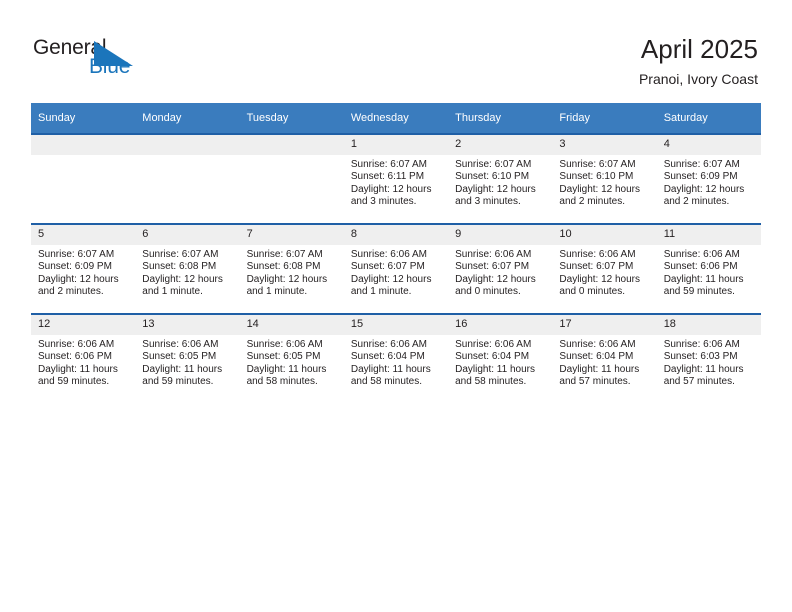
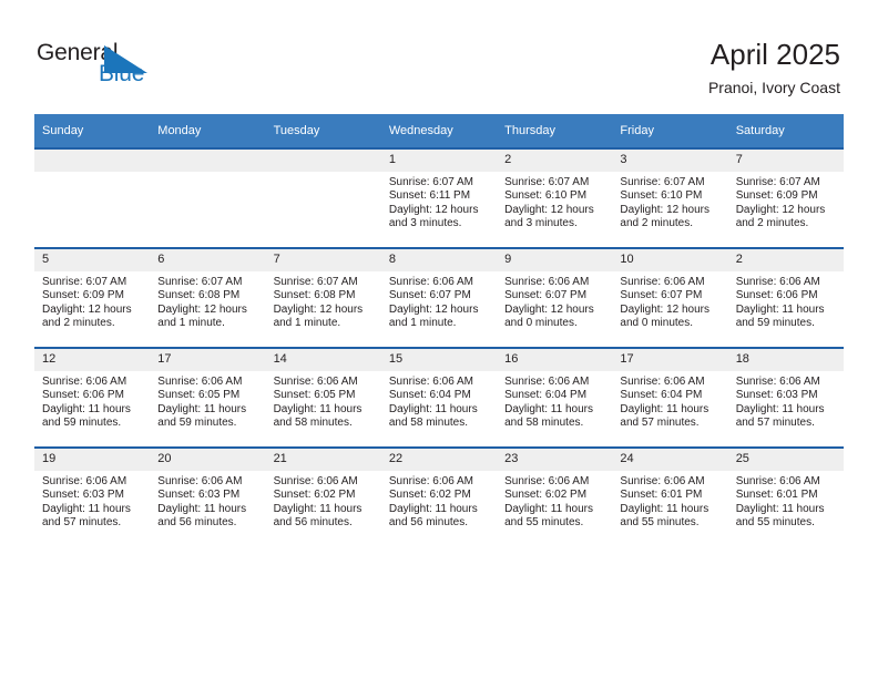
  Gener
  Blue
  April 2025
  Pranoi, Ivory Coast
  Sunday	Monday	Tuesday	Wednesday	Thursday	Friday	Saturday
- 			1Sunrise: 6:07 AMSunset: 6:11 PMDaylight: 12 hoursand 3 minutes.	2Sunrise: 6:07 AMSunset: 6:10 PMDaylight: 12 hoursand 3 minutes.	3Sunrise: 6:07 AMSunset: 6:10 PMDaylight: 12 hoursand 2 minutes.	4Sunrise: 6:07 AMSunset: 6:09 PMDaylight: 12 hoursand 2 minutes.
+ 			1Sunrise: 6:07 AMSunset: 6:11 PMDaylight: 12 hoursand 3 minutes.	2Sunrise: 6:07 AMSunset: 6:10 PMDaylight: 12 hoursand 3 minutes.	3Sunrise: 6:07 AMSunset: 6:10 PMDaylight: 12 hoursand 2 minutes.	7Sunrise: 6:07 AMSunset: 6:09 PMDaylight: 12 hoursand 2 minutes.
- 5Sunrise: 6:07 AMSunset: 6:09 PMDaylight: 12 hoursand 2 minutes.	6Sunrise: 6:07 AMSunset: 6:08 PMDaylight: 12 hoursand 1 minute.	7Sunrise: 6:07 AMSunset: 6:08 PMDaylight: 12 hoursand 1 minute.	8Sunrise: 6:06 AMSunset: 6:07 PMDaylight: 12 hoursand 1 minute.	9Sunrise: 6:06 AMSunset: 6:07 PMDaylight: 12 hoursand 0 minutes.	10Sunrise: 6:06 AMSunset: 6:07 PMDaylight: 12 hoursand 0 minutes.	11Sunrise: 6:06 AMSunset: 6:06 PMDaylight: 11 hoursand 59 minutes.
+ 5Sunrise: 6:07 AMSunset: 6:09 PMDaylight: 12 hoursand 2 minutes.	6Sunrise: 6:07 AMSunset: 6:08 PMDaylight: 12 hoursand 1 minute.	7Sunrise: 6:07 AMSunset: 6:08 PMDaylight: 12 hoursand 1 minute.	8Sunrise: 6:06 AMSunset: 6:07 PMDaylight: 12 hoursand 1 minute.	9Sunrise: 6:06 AMSunset: 6:07 PMDaylight: 12 hoursand 0 minutes.	10Sunrise: 6:06 AMSunset: 6:07 PMDaylight: 12 hoursand 0 minutes.	2Sunrise: 6:06 AMSunset: 6:06 PMDaylight: 11 hoursand 59 minutes.
- 12Sunrise: 6:06 AMSunset: 6:06 PMDaylight: 11 hoursand 59 minutes.	13Sunrise: 6:06 AMSunset: 6:05 PMDaylight: 11 hoursand 59 minutes.	14Sunrise: 6:06 AMSunset: 6:05 PMDaylight: 11 hoursand 58 minutes.	15Sunrise: 6:06 AMSunset: 6:04 PMDaylight: 11 hoursand 58 minutes.	16Sunrise: 6:06 AMSunset: 6:04 PMDaylight: 11 hoursand 58 minutes.	17Sunrise: 6:06 AMSunset: 6:04 PMDaylight: 11 hoursand 57 minutes.	18Sunrise: 6:06 AMSunset: 6:03 PMDaylight: 11 hoursand 57 minutes.
+ 12Sunrise: 6:06 AMSunset: 6:06 PMDaylight: 11 hoursand 59 minutes.	17Sunrise: 6:06 AMSunset: 6:05 PMDaylight: 11 hoursand 59 minutes.	14Sunrise: 6:06 AMSunset: 6:05 PMDaylight: 11 hoursand 58 minutes.	15Sunrise: 6:06 AMSunset: 6:04 PMDaylight: 11 hoursand 58 minutes.	16Sunrise: 6:06 AMSunset: 6:04 PMDaylight: 11 hoursand 58 minutes.	17Sunrise: 6:06 AMSunset: 6:04 PMDaylight: 11 hoursand 57 minutes.	18Sunrise: 6:06 AMSunset: 6:03 PMDaylight: 11 hoursand 57 minutes.
+ 19Sunrise: 6:06 AMSunset: 6:03 PMDaylight: 11 hoursand 57 minutes.	20Sunrise: 6:06 AMSunset: 6:03 PMDaylight: 11 hoursand 56 minutes.	21Sunrise: 6:06 AMSunset: 6:02 PMDaylight: 11 hoursand 56 minutes.	22Sunrise: 6:06 AMSunset: 6:02 PMDaylight: 11 hoursand 56 minutes.	23Sunrise: 6:06 AMSunset: 6:02 PMDaylight: 11 hoursand 55 minutes.	24Sunrise: 6:06 AMSunset: 6:01 PMDaylight: 11 hoursand 55 minutes.	25Sunrise: 6:06 AMSunset: 6:01 PMDaylight: 11 hoursand 55 minutes.
